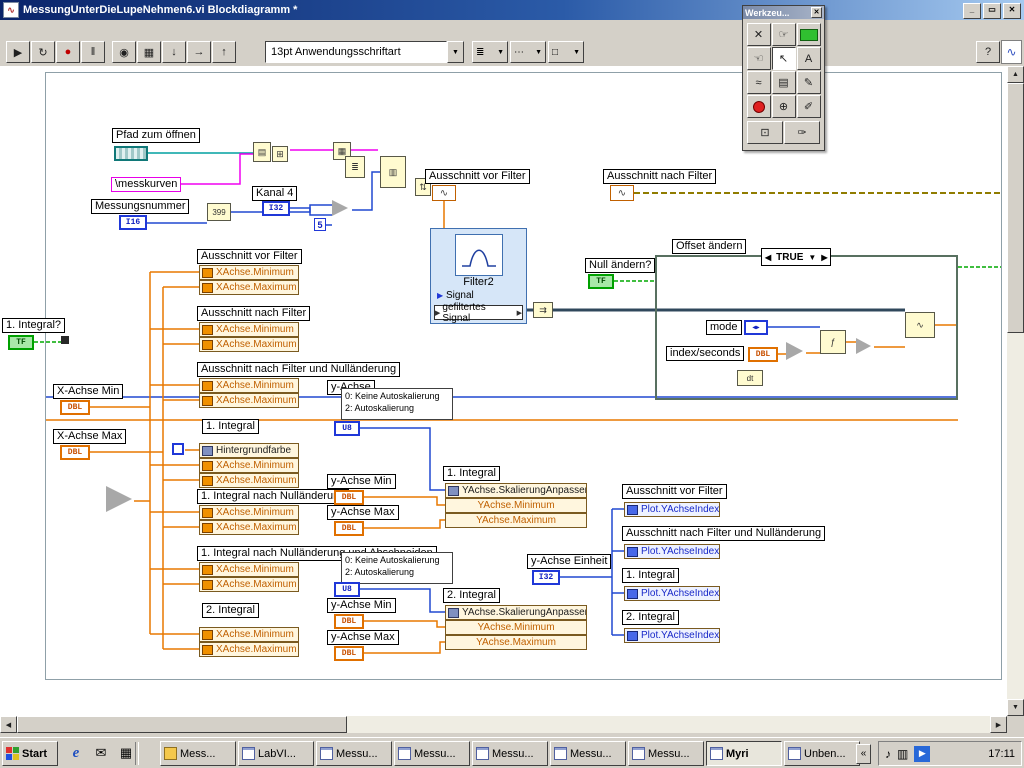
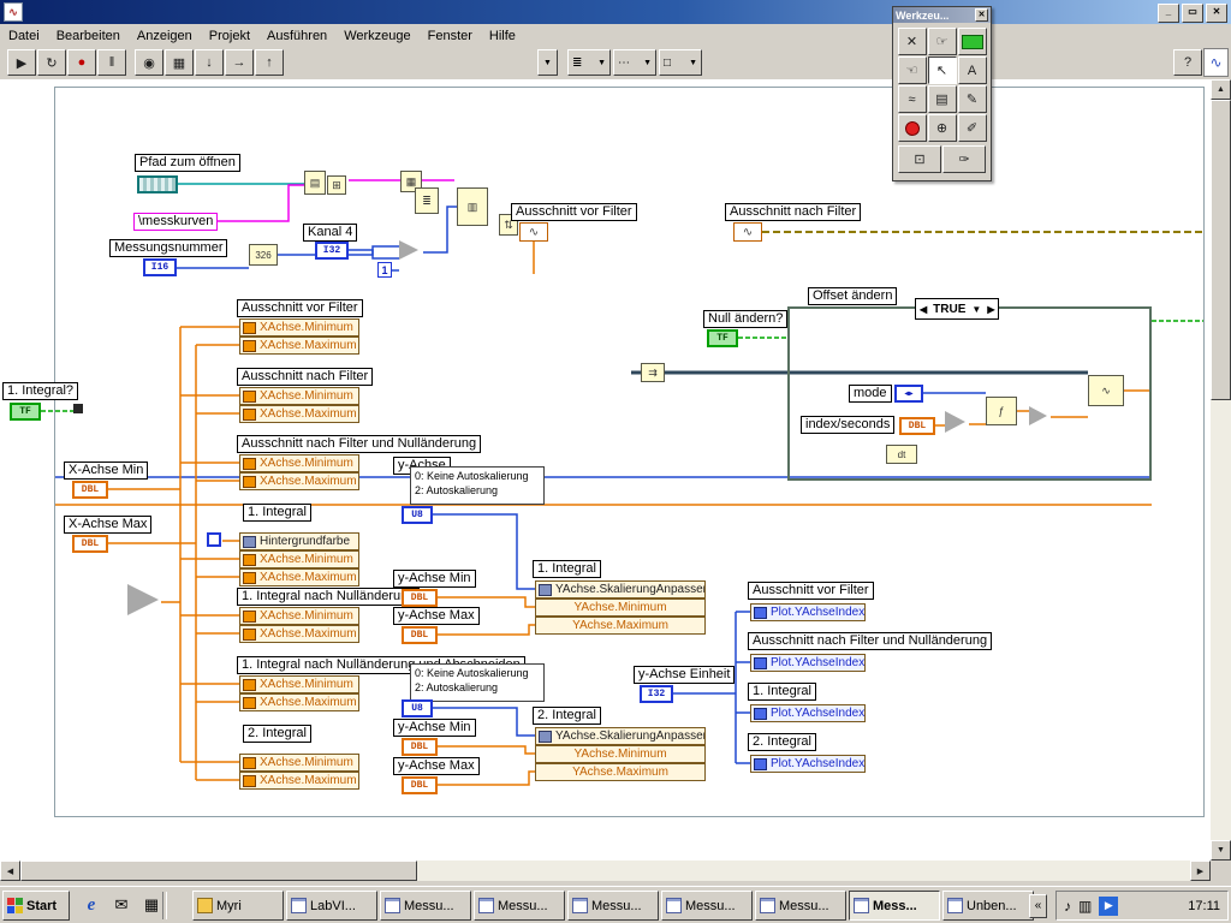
  ∿
- MessungUnterDieLupeNehmen6.vi Blockdiagramm *
  _
  ▭
  ✕
+ Datei
+ Bearbeiten
+ Anzeigen
+ Projekt
+ Ausführen
+ Werkzeuge
+ Fenster
+ Hilfe
  ▶
  ↻
  ●
  ‖
  ◉
  ▦
  ↓
  →
  ↑
- 13pt Anwendungsschriftart
  ≣
  ⋯
  □
  ?
  ∿
  Pfad zum öffnen
  \messkurven
  Messungsnummer
  I16
- 399
+ 326
  ▤
  ⊞
  ▦
  ≣
  ▥
  ⇅
  Kanal 4
  I32
- 5
+ 1
  Ausschnitt vor Filter
  ∿
  Ausschnitt nach Filter
  ∿
- Filter2
- ▶ Signal
- gefiltertes Signal
  ⇉
  Null ändern?
  TF
  Offset ändern
  ◀
  TRUE
  ▼
  ▶
  mode
  index/seconds
  DBL
  dt
  ƒ
  ∿
  1. Integral?
  TF
  X-Achse Min
  DBL
  X-Achse Max
  DBL
  Ausschnitt vor Filter
  XAchse.Minimum
  XAchse.Maximum
  Ausschnitt nach Filter
  XAchse.Minimum
  XAchse.Maximum
  Ausschnitt nach Filter und Nulländerung
  XAchse.Minimum
  XAchse.Maximum
  1. Integral
  Hintergrundfarbe
  XAchse.Minimum
  XAchse.Maximum
  1. Integral nach Nulländeru
  XAchse.Minimum
  XAchse.Maximum
  XAchse.Minimum
  XAchse.Maximum
  2. Integral
  XAchse.Minimum
  XAchse.Maximum
  y-Achse
  0: Keine Autoskalierung
  2: Autoskalierung
  U8
  y-Achse Min
  DBL
  y-Achse Max
  DBL
  1. Integral
  YAchse.SkalierungAnpasse
  YAchse.Minimum
  YAchse.Maximum
  0: Keine Autoskalierung
  2: Autoskalierung
  U8
  y-Achse Min
  DBL
  y-Achse Max
  DBL
  2. Integral
  YAchse.SkalierungAnpasse
  YAchse.Minimum
  YAchse.Maximum
  y-Achse Einheit
  I32
  Ausschnitt vor Filter
  Plot.YAchseIndex
  Ausschnitt nach Filter und Nulländerung
  Plot.YAchseIndex
  1. Integral
  Plot.YAchseIndex
  2. Integral
  Plot.YAchseIndex
  Werkzeu...
  ✕
  ☞
  ☜
  ↖
  A
  ≈
  ▤
  ✎
  ⊕
  ✐
  ⊡
  ✑
  Start
  e
  ✉
  ▦
- Mess...
+ Myri
  LabVI...
  Messu...
  Messu...
  Messu...
  Messu...
  Messu...
- Myri
+ Mess...
  Unben...
  «
  ♪
  ▥
  ▶
  17:11
